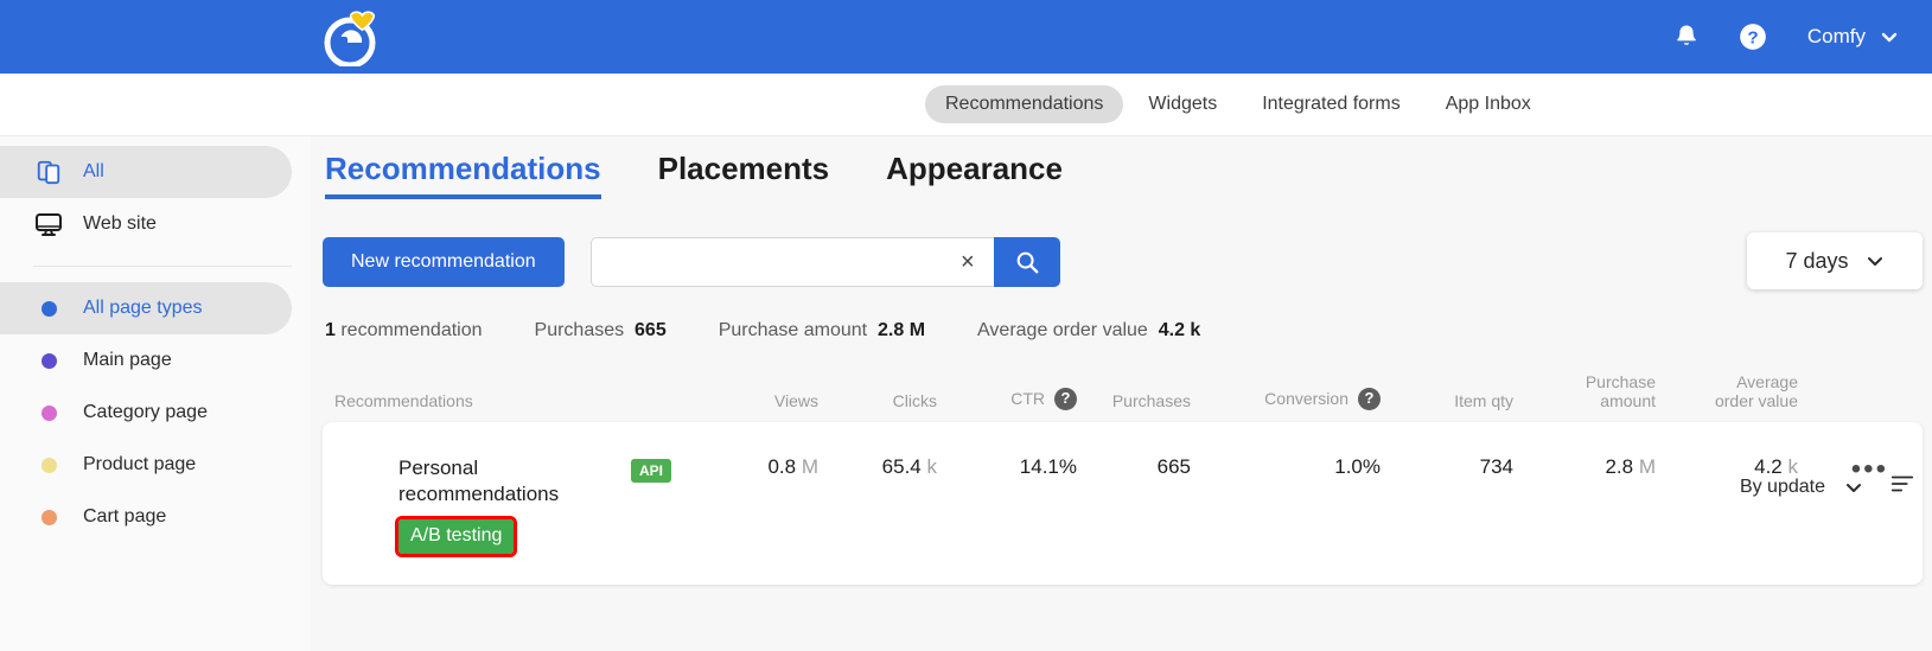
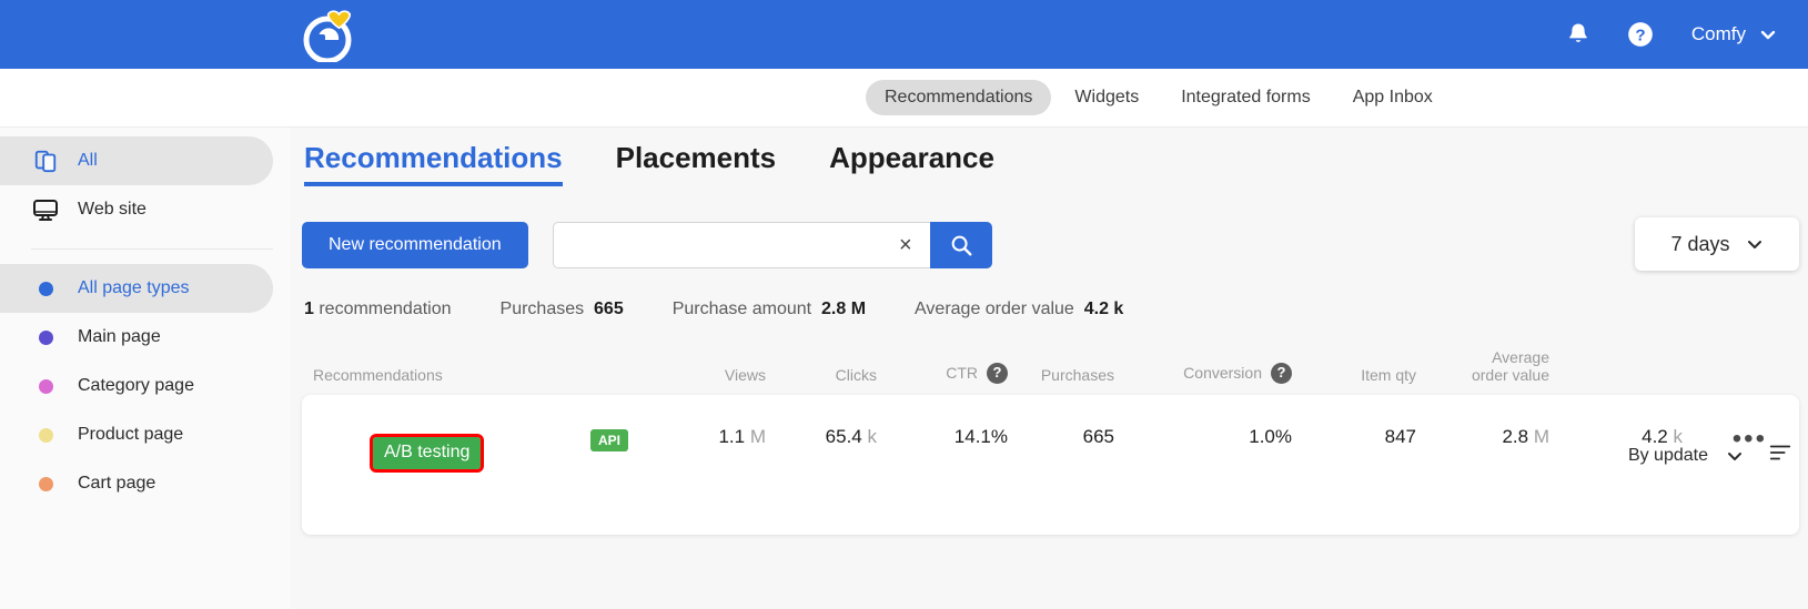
  ?
  Comfy
  Recommendations
  Widgets
  Integrated forms
  App Inbox
  All
  Web site
  All page types
  Main page
  Category page
  Product page
  Cart page
  Recommendations
  Placements
  Appearance
  New recommendation
  ×
  7 days
  1 recommendation
  Purchases 665
  Purchase amount 2.8 M
  Average order value 4.2 k
  By update
  Recommendations
  Views
  Clicks
  CTR
  ?
  Purchases
  Conversion
  ?
  Item qty
- Purchase
- amount
  Average
  order value
- Personal recommendations
  A/B testing
  API
- 0.8 M
+ 1.1 M
  65.4 k
  14.1%
  665
  1.0%
- 734
+ 847
  2.8 M
  4.2 k
  •••
